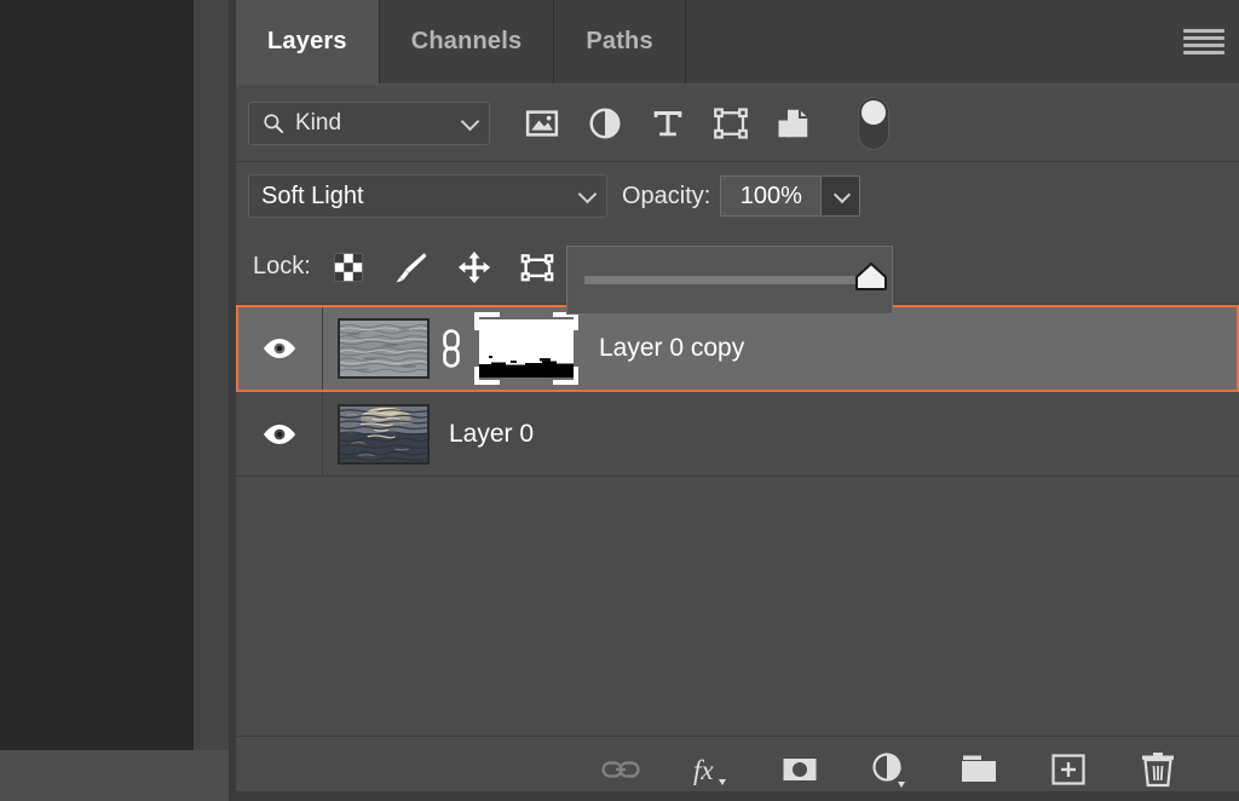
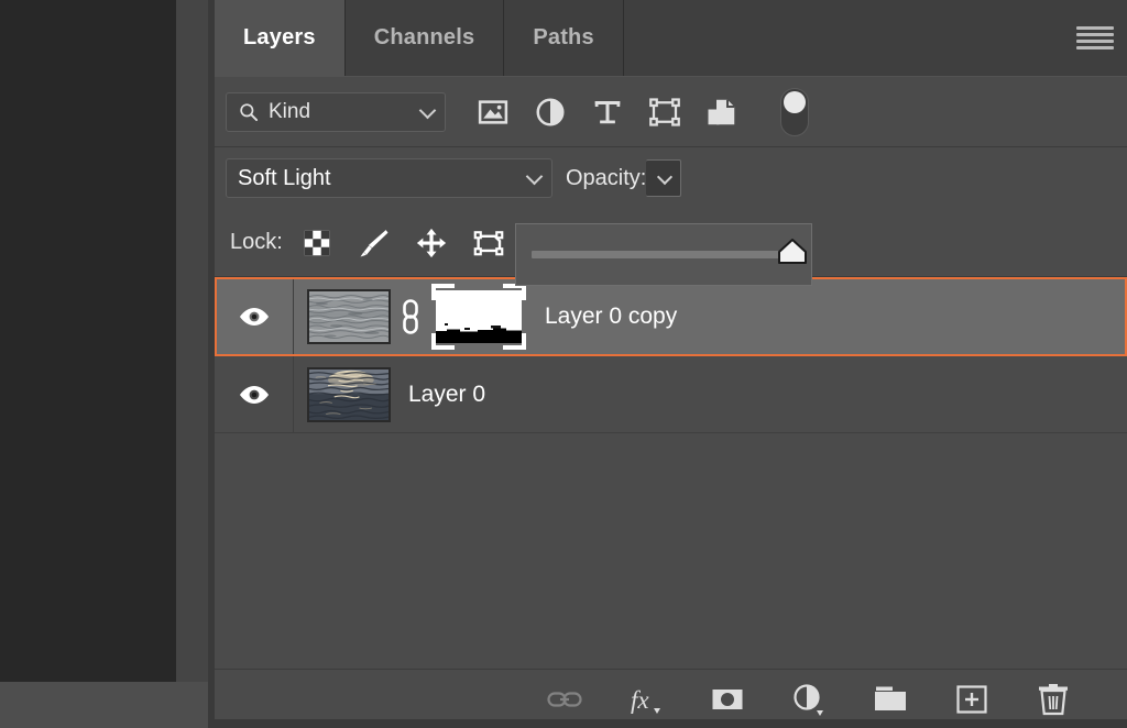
  Layers
  Channels
  Paths
  Kind
  Soft Light
  Opacity:
- 100%
  Lock:
  Layer 0 copy
  Layer 0
  fx
